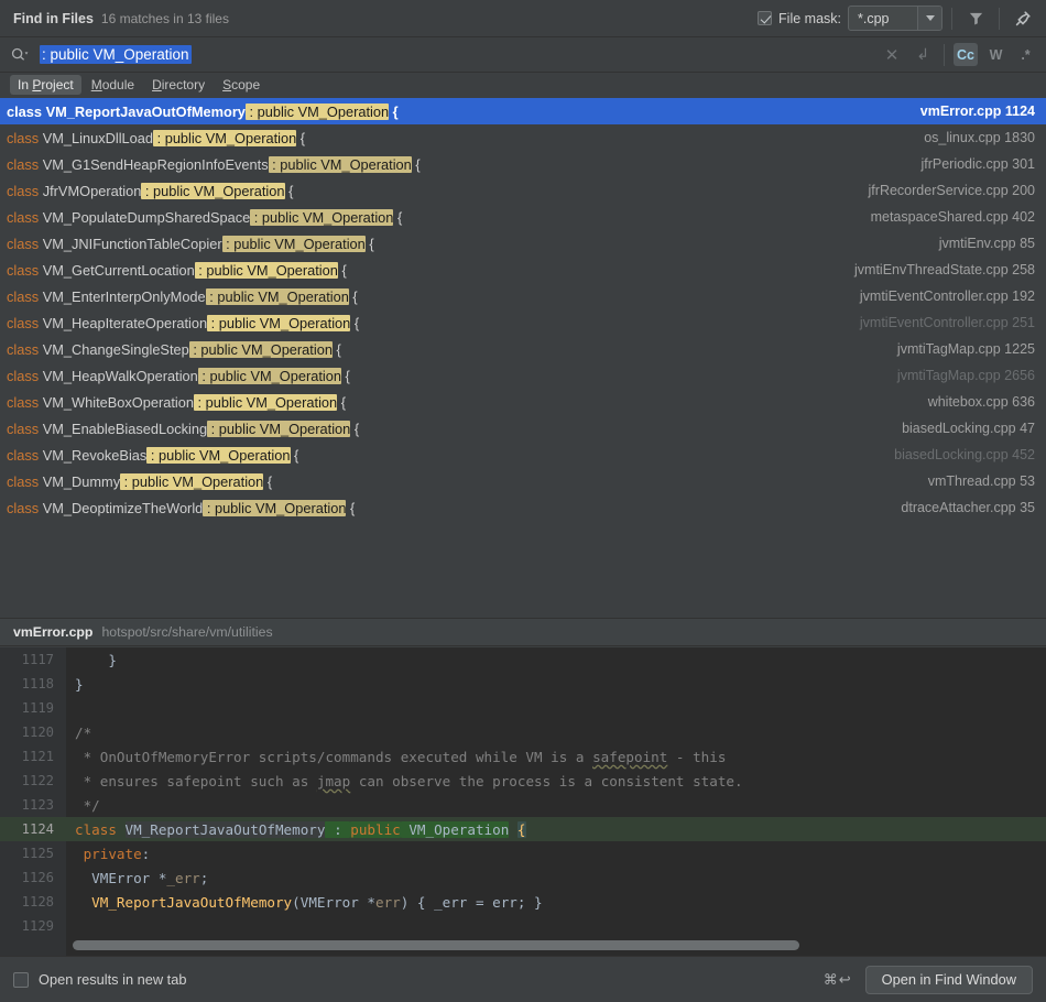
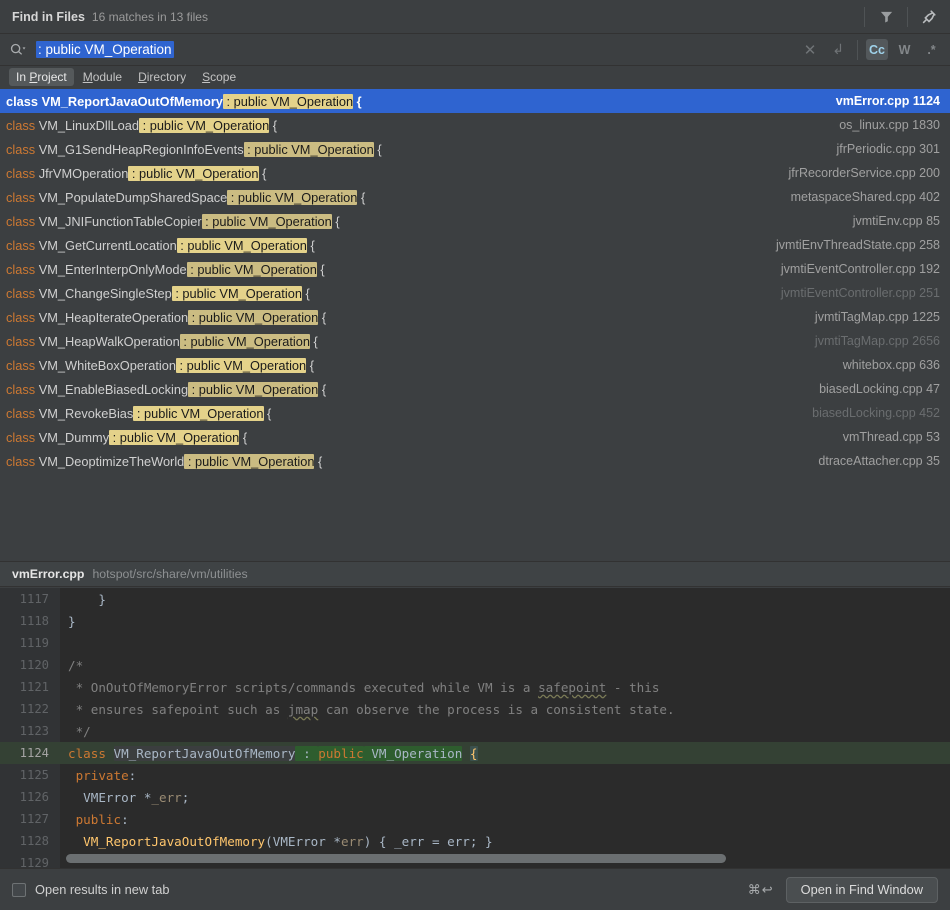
  Find in Files
  16 matches in 13 files
- File mask:
- *.cpp
  : public VM_Operation
  ✕
  ↲
  Cc
  W
  .*
  In Project
  Module
  Directory
  Scope
  class
  VM_ReportJavaOutOfMemory
  : public VM_Operation
  {
  vmError.cpp 1124
  class
  VM_LinuxDllLoad
  : public VM_Operation
  {
  os_linux.cpp 1830
  class
  VM_G1SendHeapRegionInfoEvents
  : public VM_Operation
  {
  jfrPeriodic.cpp 301
  class
  JfrVMOperation
  : public VM_Operation
  {
  jfrRecorderService.cpp 200
  class
  VM_PopulateDumpSharedSpace
  : public VM_Operation
  {
  metaspaceShared.cpp 402
  class
  VM_JNIFunctionTableCopier
  : public VM_Operation
  {
  jvmtiEnv.cpp 85
  class
  VM_GetCurrentLocation
  : public VM_Operation
  {
  jvmtiEnvThreadState.cpp 258
  class
  VM_EnterInterpOnlyMode
  : public VM_Operation
  {
  jvmtiEventController.cpp 192
  class
- VM_HeapIterateOperation
+ VM_ChangeSingleStep
  : public VM_Operation
  {
  jvmtiEventController.cpp 251
  class
- VM_ChangeSingleStep
+ VM_HeapIterateOperation
  : public VM_Operation
  {
  jvmtiTagMap.cpp 1225
  class
  VM_HeapWalkOperation
  : public VM_Operation
  {
  jvmtiTagMap.cpp 2656
  class
  VM_WhiteBoxOperation
  : public VM_Operation
  {
  whitebox.cpp 636
  class
  VM_EnableBiasedLocking
  : public VM_Operation
  {
  biasedLocking.cpp 47
  class
  VM_RevokeBias
  : public VM_Operation
  {
  biasedLocking.cpp 452
  class
  VM_Dummy
  : public VM_Operation
  {
  vmThread.cpp 53
  class
  VM_DeoptimizeTheWorld
  : public VM_Operation
  {
  dtraceAttacher.cpp 35
  vmError.cpp
  hotspot/src/share/vm/utilities
  1117
  }
  1118
  }
  1119
  1120
  /*
  1121
  * OnOutOfMemoryError scripts/commands executed while VM is a safepoint - this
  1122
  * ensures safepoint such as jmap can observe the process is a consistent state.
  1123
  */
  1124
  class VM_ReportJavaOutOfMemory : public VM_Operation {
  1125
  private:
  1126
  VMError *_err;
+ 1127
+ public:
  1128
  VM_ReportJavaOutOfMemory(VMError *err) { _err = err; }
  1129
  Open results in new tab
  ⌘↩
  Open in Find Window
